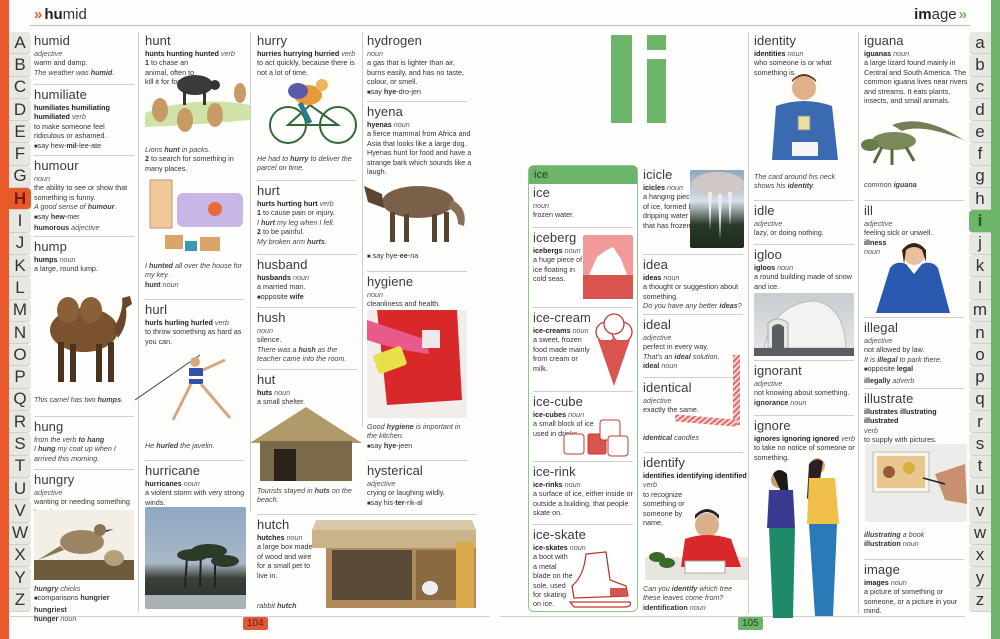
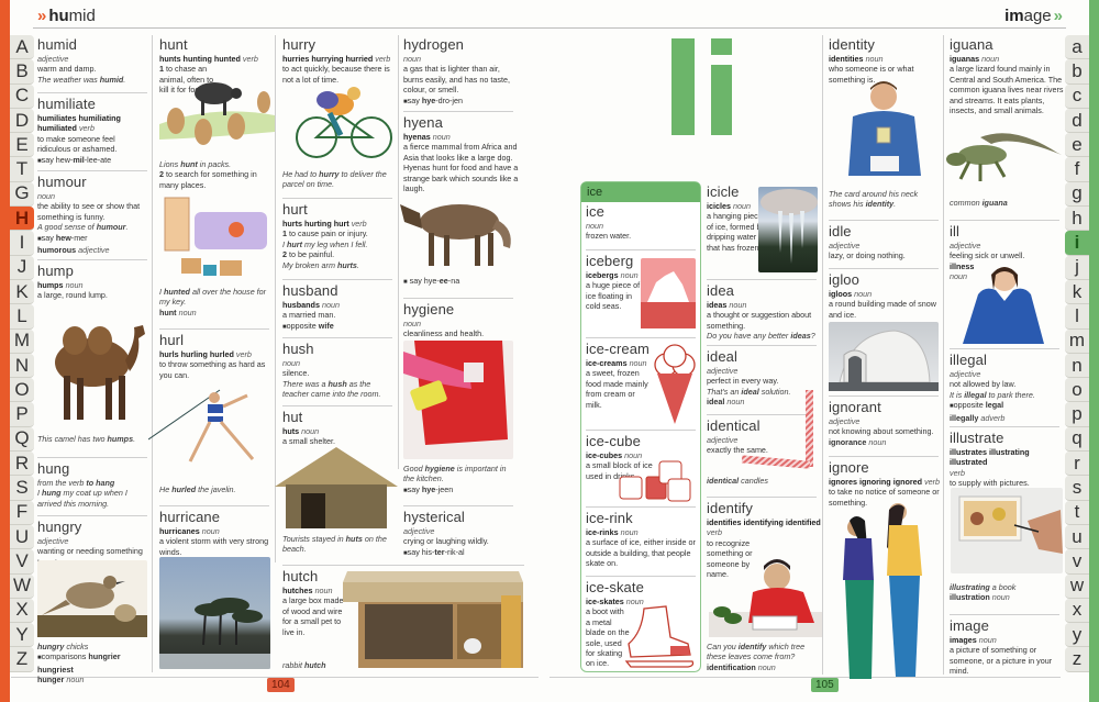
  »humid
  image»
  A
  B
  C
  D
  E
- F
+ T
  G
  H
  I
  J
  K
  L
  M
  N
  O
  P
  Q
  R
  S
- T
+ F
  U
  V
  W
  X
  Y
  Z
  a
  b
  c
  d
  e
  f
  g
  h
  i
  j
  k
  l
  m
  n
  o
  p
  q
  r
  s
  t
  u
  v
  w
  x
  y
  z
  humid
  adjective
  warm and damp.
  The weather was humid.
  humiliate
  humiliates humiliating humiliated verb
  to make someone feel ridiculous or ashamed.
  say hew-mil-lee-ate
  humour
  noun
  the ability to see or show that something is funny.
  A good sense of humour.
  say hew-mer
  humorous adjective
  hump
  humps noun
  a large, round lump.
  This camel has two humps.
  hung
  from the verb to hang
  I hung my coat up when I arrived this morning.
  hungry
  adjective
  wanting or needing something
  hungry chicks
  comparisons hungrier hungriest
  hunger noun
  hunt
  hunts hunting hunted verb
  1 to chase an animal, often to kill it for fo
  Lions hunt in packs.
  2 to search for something in many places.
  I hunted all over the house for my key.
  hunt noun
  hurl
  hurls hurling hurled verb
  to throw something as hard as you can.
  He hurled the javelin.
  hurricane
  hurricanes noun
  a violent storm with very strong winds.
  hurry
  hurries hurrying hurried verb
  to act quickly, because there is not a lot of time.
  He had to hurry to deliver the parcel on time.
  hurt
  hurts hurting hurt verb
  1 to cause pain or injury.
  I hurt my leg when I fell.
  2 to be painful.
  My broken arm hurts.
  husband
  husbands noun
  a married man.
  opposite wife
  hush
  noun
  silence.
  There was a hush as the teacher came into the room.
  hut
  huts noun
  a small shelter.
  Tourists stayed in huts on the beach.
  hutch
  hutches noun
  a large box made of wood and wire for a small pet to live in.
  rabbit hutch
  hydrogen
  noun
  a gas that is lighter than air, burns easily, and has no taste, colour, or smell.
  say hye-dro-jen
  hyena
  hyenas noun
  a fierce mammal from Africa and Asia that looks like a large dog. Hyenas hunt for food and have a strange bark which sounds like a laugh.
  say hye-ee-na
  hygiene
  noun
  cleanliness and health.
  Good hygiene is important in the kitchen.
  say hye-jeen
  hysterical
  adjective
  crying or laughing wildly.
  say his-ter-rik-al
  ice
  ice
  noun
  frozen water.
  iceberg
  icebergs noun
  a huge piece of ice floating in cold seas.
  ice-cream
  ice-creams noun
  a sweet, frozen food made mainly from cream or milk.
  ice-cube
  ice-cubes noun
  a small block of ice used in drinks.
  ice-rink
  ice-rinks noun
  a surface of ice, either inside or outside a building, that people skate on.
  ice-skate
  ice-skates noun
  a boot with a metal blade on the sole, used for skating on ice.
  icicle
  icicles noun
  a hanging piec of ice, formed dripping water that has frozen
  idea
  ideas noun
  a thought or suggestion about something.
  Do you have any better ideas?
  ideal
  adjective
  perfect in every way.
  That's an ideal solution.
  ideal noun
  identical
  adjective
  exactly the same.
  identical candles
  identify
  identifies identifying identified
  verb
  to recognize something or someone by name.
  Can you identify which tree these leaves come from?
  identification noun
  identity
  identities noun
  who someone is or what something is.
  The card around his neck shows his identity.
  idle
  adjective
  lazy, or doing nothing.
  igloo
  igloos noun
  a round building made of snow and ice.
  ignorant
  adjective
  not knowing about something.
  ignorance noun
  ignore
  ignores ignoring ignored verb
  to take no notice of someone or something.
  iguana
  iguanas noun
  a large lizard found mainly in Central and South America. The common iguana lives near rivers and streams. It eats plants, insects, and small animals.
  common iguana
  ill
  adjective
  feeling sick or unwell.
  illness
  noun
  illegal
  adjective
  not allowed by law.
  It is illegal to park there.
  opposite legal
  illegally adverb
  illustrate
  illustrates illustrating illustrated
  verb
  to supply with pictures.
  illustrating a book
  illustration noun
  image
  images noun
  a picture of something or someone, or a picture in your mind.
  104
  105
